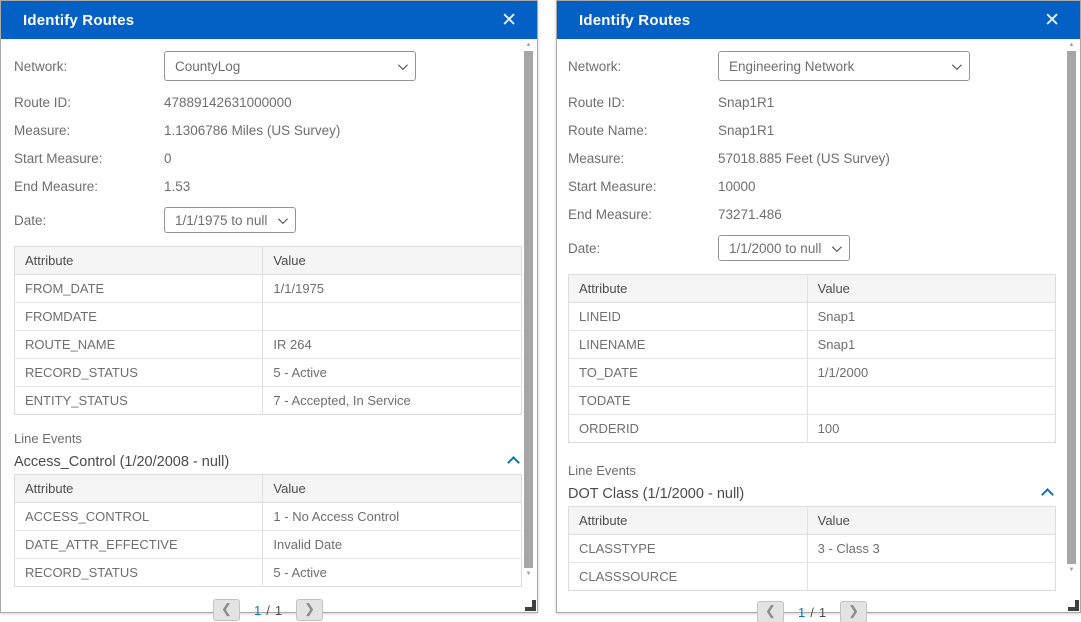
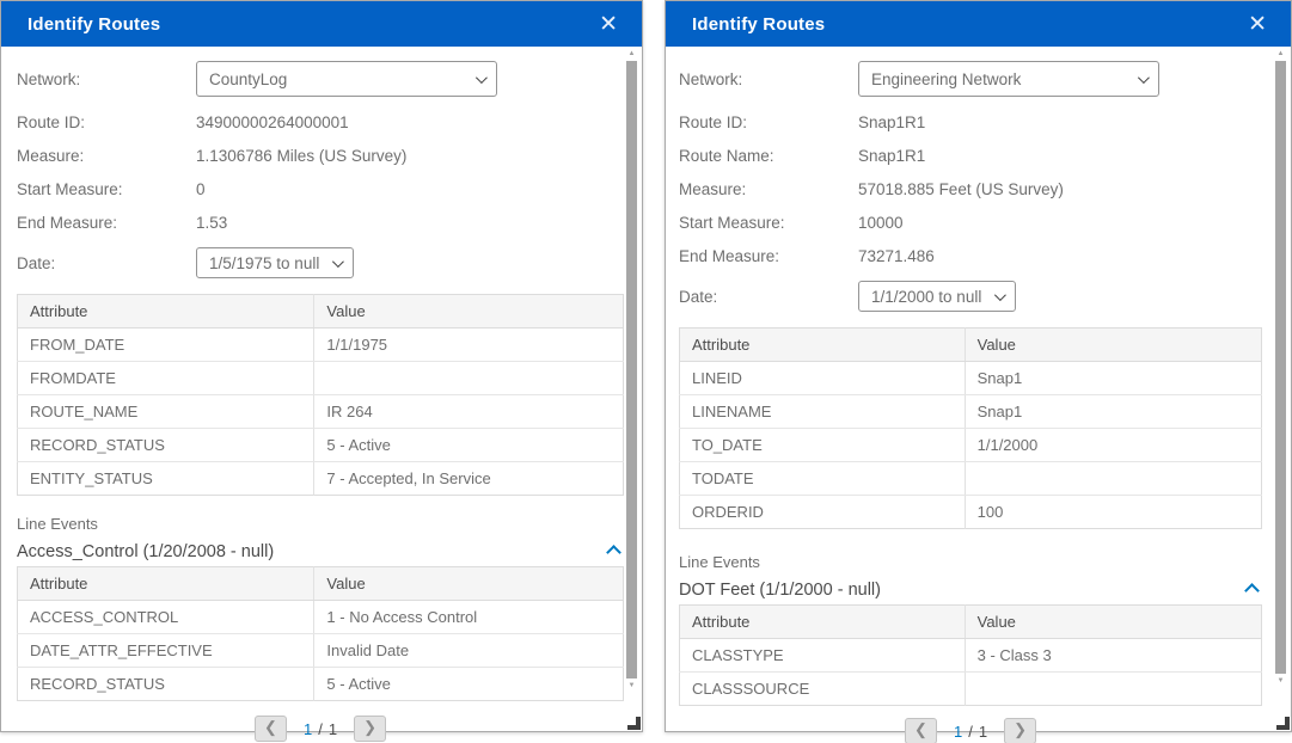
  Identify Routes
  ✕
  Network:
  CountyLog
  Route ID:
- 47889142631000000
+ 34900000264000001
  Measure:
  1.1306786 Miles (US Survey)
  Start Measure:
  0
  End Measure:
  1.53
  Date:
- 1/1/1975 to null
+ 1/5/1975 to null
  Attribute	Value
  FROM_DATE	1/1/1975
  FROMDATE
  ROUTE_NAME	IR 264
  RECORD_STATUS	5 - Active
  ENTITY_STATUS	7 - Accepted, In Service
  Line Events
  Access_Control (1/20/2008 - null)
  Attribute	Value
  ACCESS_CONTROL	1 - No Access Control
  DATE_ATTR_EFFECTIVE	Invalid Date
  RECORD_STATUS	5 - Active
  ❮
  1
  /
  1
  ❯
  Identify Routes
  ✕
  Network:
  Engineering Network
  Route ID:
  Snap1R1
  Route Name:
  Snap1R1
  Measure:
  57018.885 Feet (US Survey)
  Start Measure:
  10000
  End Measure:
  73271.486
  Date:
  1/1/2000 to null
  Attribute	Value
  LINEID	Snap1
  LINENAME	Snap1
  TO_DATE	1/1/2000
  TODATE
  ORDERID	100
  Line Events
- DOT Class (1/1/2000 - null)
+ DOT Feet (1/1/2000 - null)
  Attribute	Value
  CLASSTYPE	3 - Class 3
  CLASSSOURCE
  ❮
  1
  /
  1
  ❯
